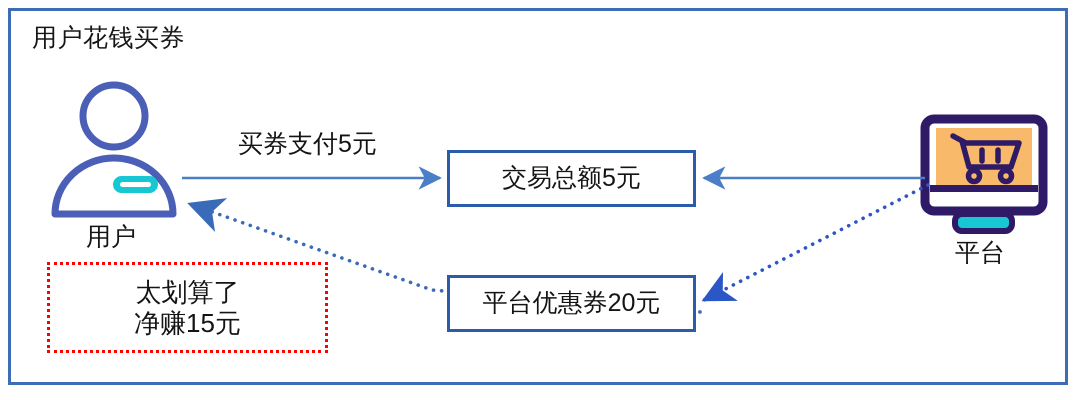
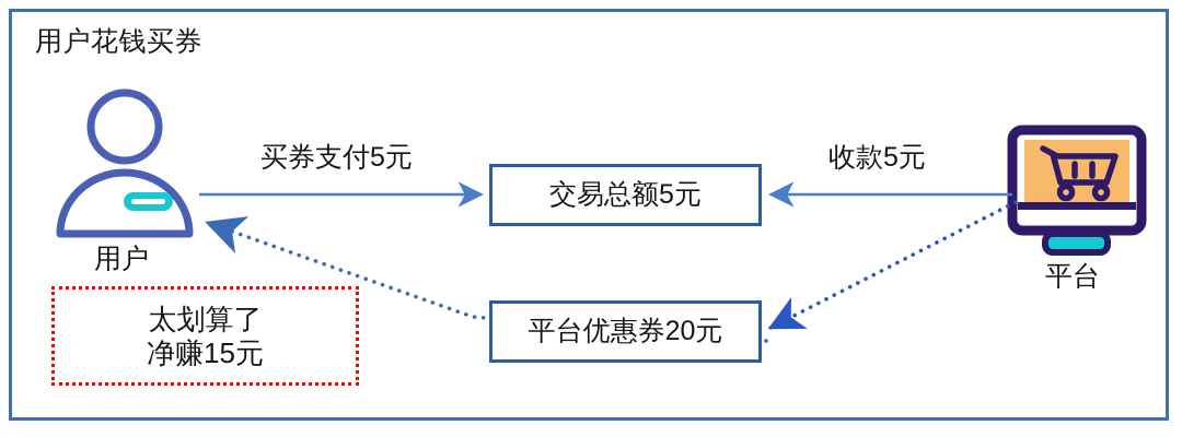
  用户花钱买券
  交易总额5元
  平台优惠券20元
  太划算了
  净赚15元
  买券支付5元
+ 收款5元
  用户
  平台
